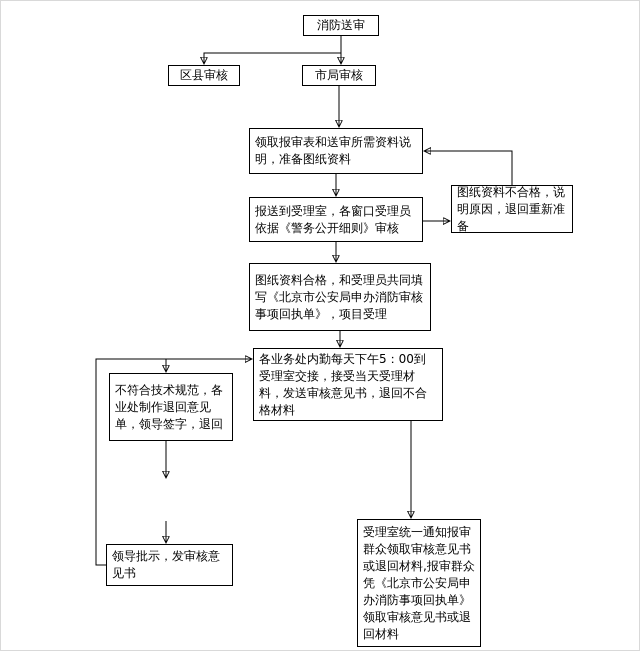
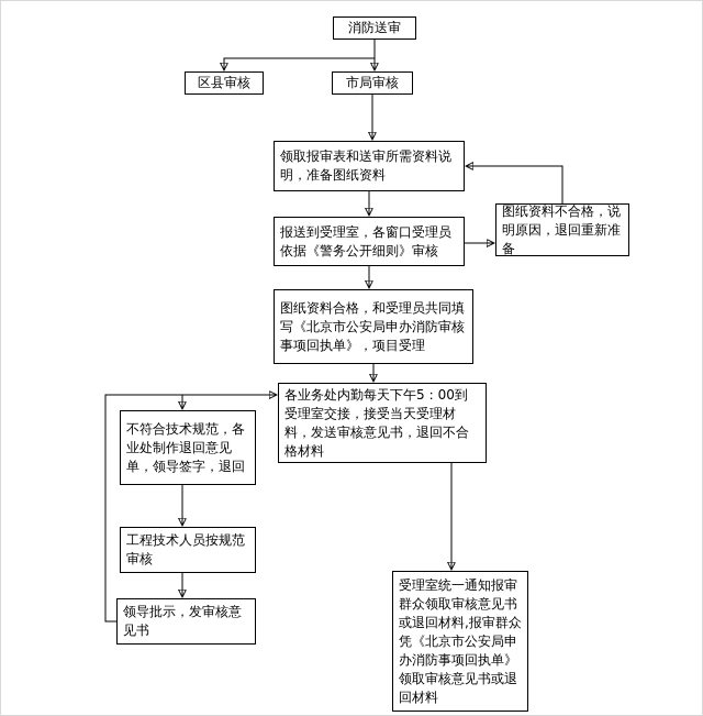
  消防送审
  区县审核
  市局审核
  领取报审表和送审所需资料说明，准备图纸资料
  报送到受理室，各窗口受理员依据《警务公开细则》审核
  图纸资料不合格，说明原因，退回重新准备
  图纸资料合格，和受理员共同填写《北京市公安局申办消防审核事项回执单》，项目受理
  各业务处内勤每天下午5：00到受理室交接，接受当天受理材料，发送审核意见书，退回不合格材料
  不符合技术规范，各业处制作退回意见单，领导签字，退回
+ 工程技术人员按规范审核
  领导批示，发审核意见书
  受理室统一通知报审群众领取审核意见书或退回材料,报审群众凭《北京市公安局申办消防事项回执单》领取审核意见书或退回材料
